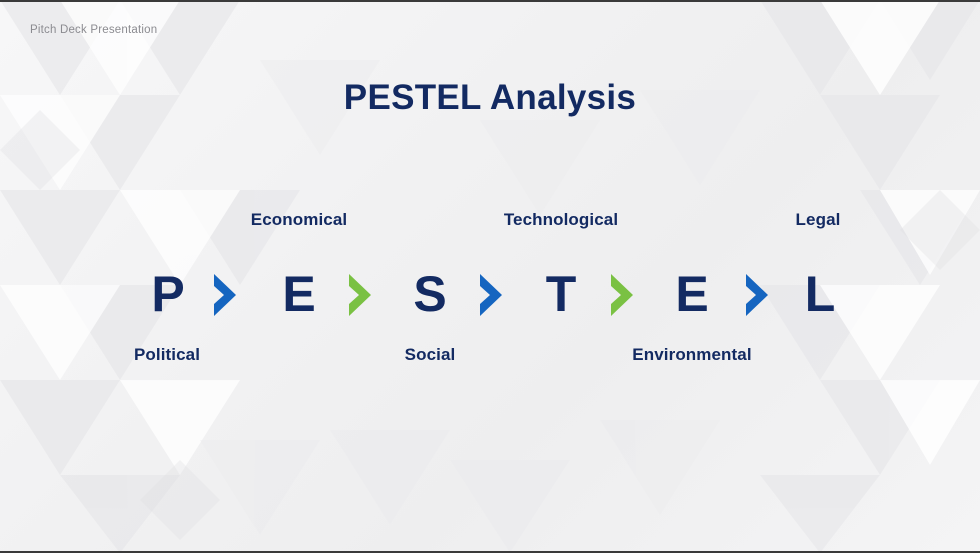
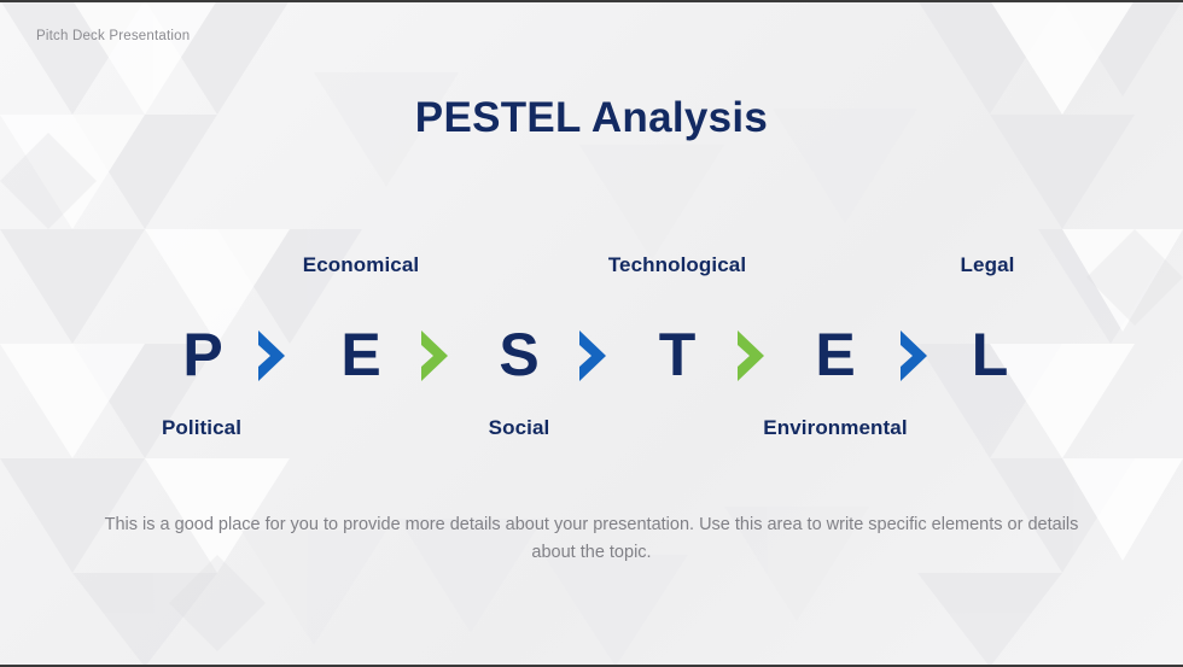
  Pitch Deck Presentation
  PESTEL Analysis
  Economical
  Technological
  Legal
  P
  E
  S
  T
  E
  L
  Political
  Social
  Environmental
+ This is a good place for you to provide more details about your presentation. Use this area to write specific elements or details about the topic.
